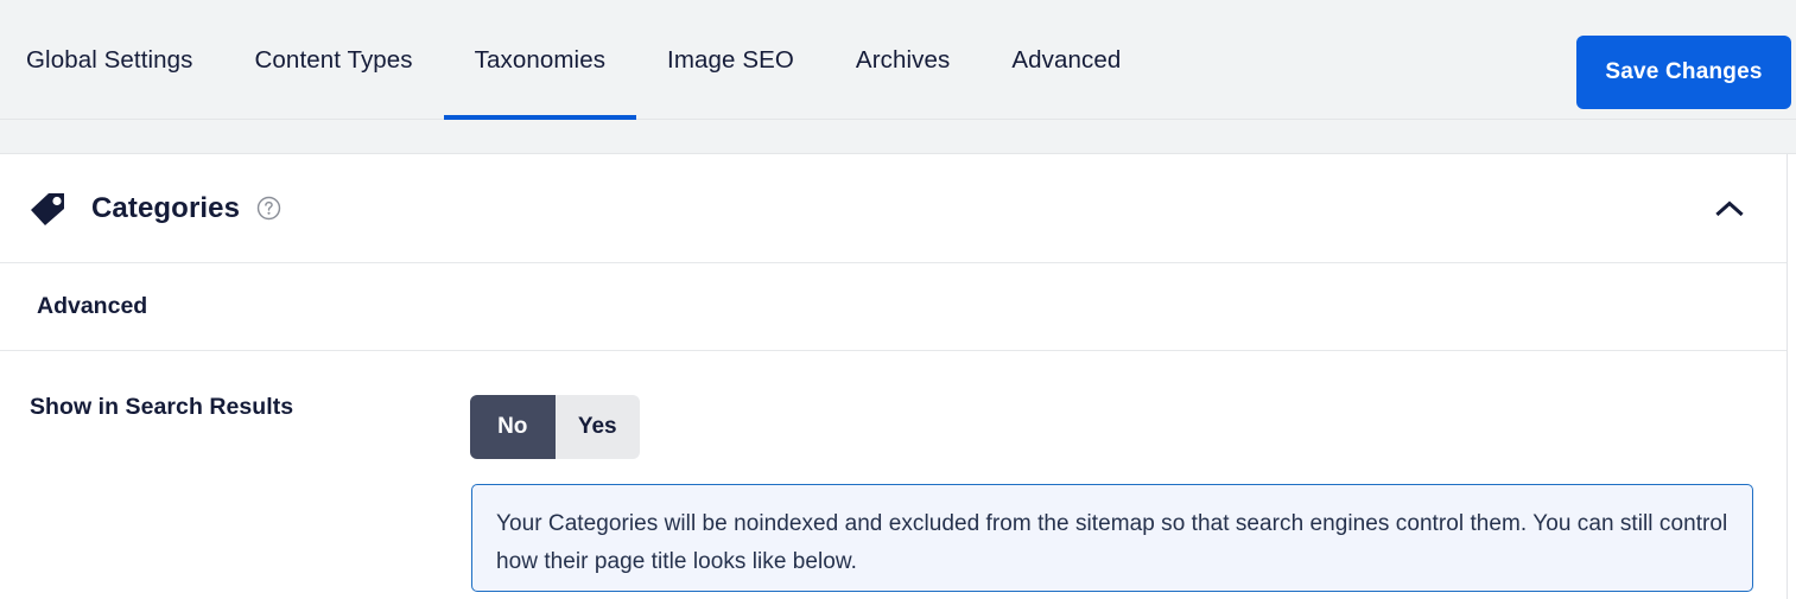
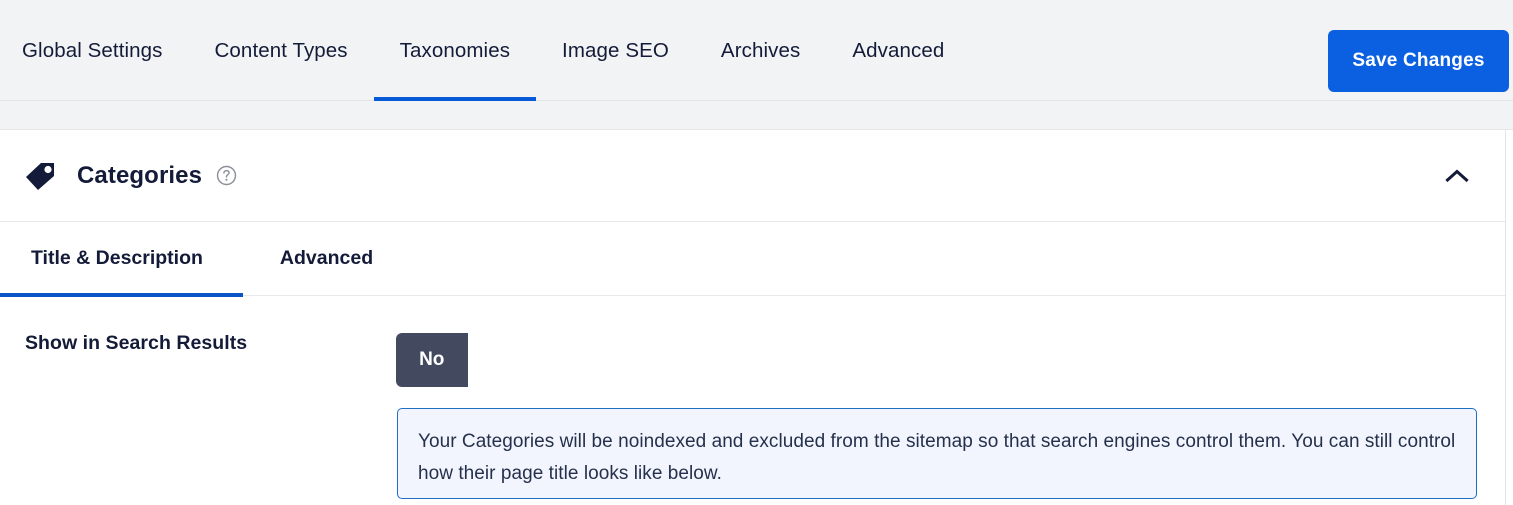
  Global Settings
  Content Types
  Taxonomies
  Image SEO
  Archives
  Advanced
  Save Changes
  Categories
+ Title & Description
  Advanced
  Show in Search Results
  No
- Yes
  Your Categories will be noindexed and excluded from the sitemap so that search engines control them. You can still control how their page title looks like below.
